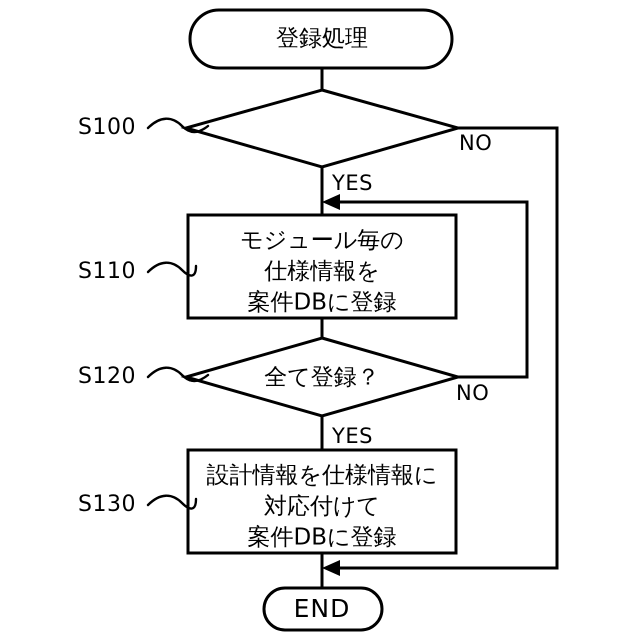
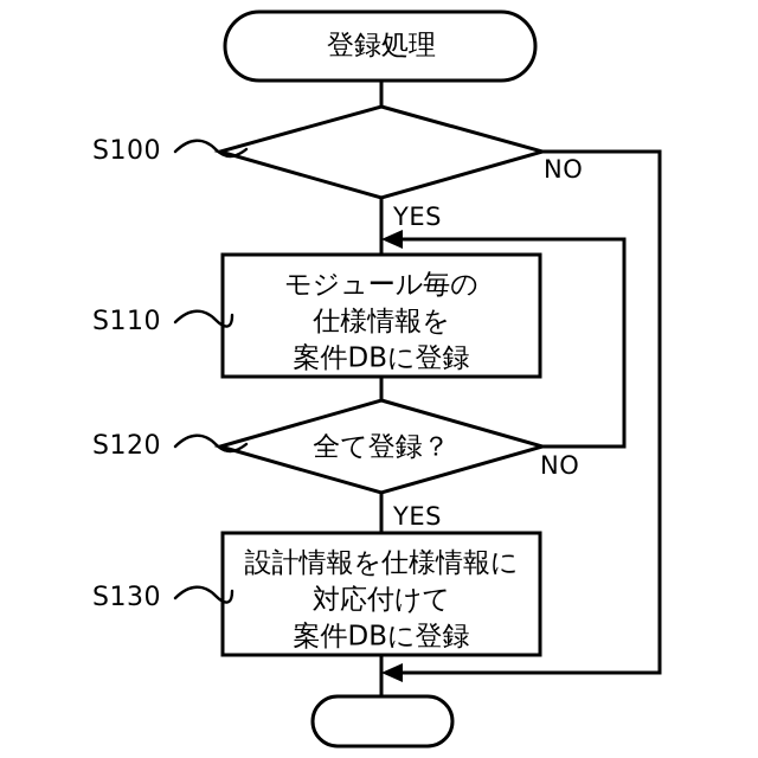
  登録処理
  モジュール毎の
  仕様情報を
  案件DBに登録
  全て登録？
  設計情報を仕様情報に
  対応付けて
  案件DBに登録
- END
  S100
  S110
  S120
  S130
  NO
  YES
  NO
  YES
